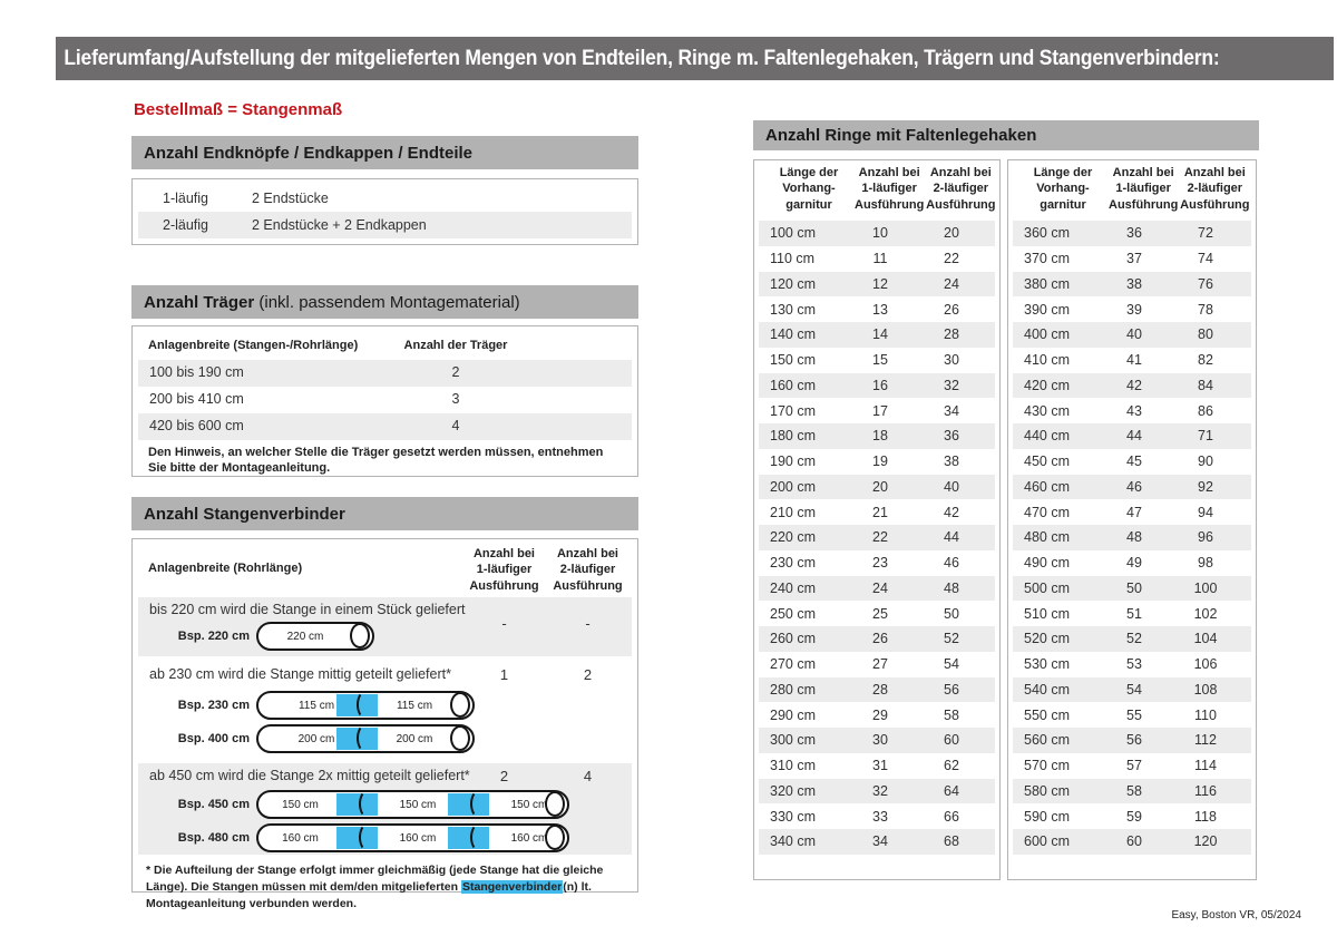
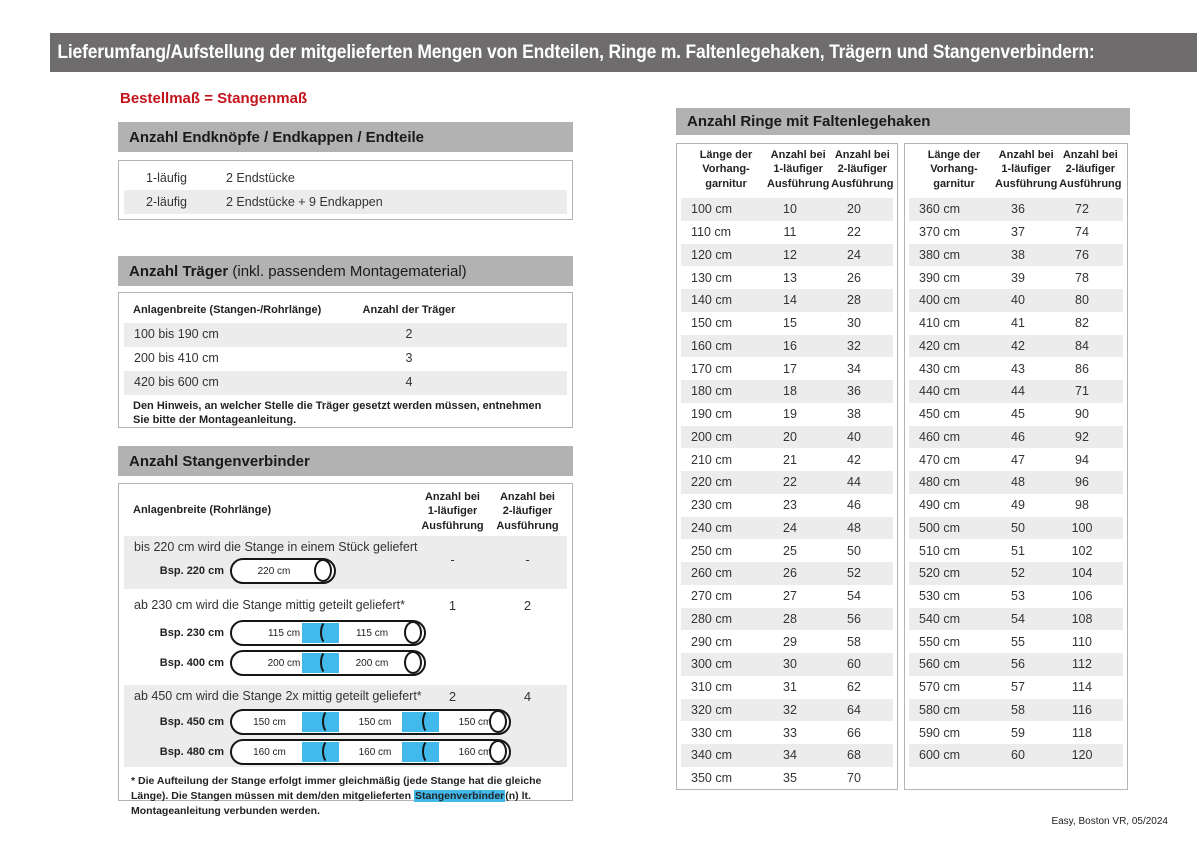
  Lieferumfang/Aufstellung der mitgelieferten Mengen von Endteilen, Ringe m. Faltenlegehaken, Trägern und Stangenverbindern:
  Bestellmaß = Stangenmaß
  Anzahl Endknöpfe / Endkappen / Endteile
  1-läufig
  2 Endstücke
  2-läufig
- 2 Endstücke + 2 Endkappen
+ 2 Endstücke + 9 Endkappen
  Anzahl Träger
  (inkl. passendem Montagematerial)
  Anlagenbreite (Stangen-/Rohrlänge)
  Anzahl der Träger
  100 bis 190 cm
  2
  200 bis 410 cm
  3
  420 bis 600 cm
  4
  Den Hinweis, an welcher Stelle die Träger gesetzt werden müssen, entnehmen Sie bitte der Montageanleitung.
  Anzahl Stangenverbinder
  Anlagenbreite (Rohrlänge)
  Anzahl bei
  1-läufiger
  Ausführung
  Anzahl bei
  2-läufiger
  Ausführung
  bis 220 cm wird die Stange in einem Stück geliefert
  -
  -
  Bsp. 220 cm
  220 cm
  ab 230 cm wird die Stange mittig geteilt geliefert*
  1
  2
  Bsp. 230 cm
  115 cm
  115 cm
  Bsp. 400 cm
  200 cm
  200 cm
  ab 450 cm wird die Stange 2x mittig geteilt geliefert*
  2
  4
  Bsp. 450 cm
  150 cm
  150 cm
  150 cm
  Bsp. 480 cm
  160 cm
  160 cm
  160 cm
  * Die Aufteilung der Stange erfolgt immer gleichmäßig (jede Stange hat die gleiche Länge). Die Stangen müssen mit dem/den mitgelieferten Stangenverbinder(n) lt. Montageanleitung verbunden werden.
  Anzahl Ringe mit Faltenlegehaken
  Länge der
  Vorhang-
  garnitur
  Anzahl bei
  1-läufiger
  Ausführung
  Anzahl bei
  2-läufiger
  Ausführung
  100 cm
  10
  20
  110 cm
  11
  22
  120 cm
  12
  24
  130 cm
  13
  26
  140 cm
  14
  28
  150 cm
  15
  30
  160 cm
  16
  32
  170 cm
  17
  34
  180 cm
  18
  36
  190 cm
  19
  38
  200 cm
  20
  40
  210 cm
  21
  42
  220 cm
  22
  44
  230 cm
  23
  46
  240 cm
  24
  48
  250 cm
  25
  50
  260 cm
  26
  52
  270 cm
  27
  54
  280 cm
  28
  56
  290 cm
  29
  58
  300 cm
  30
  60
  310 cm
  31
  62
  320 cm
  32
  64
  330 cm
  33
  66
  340 cm
  34
  68
+ 350 cm
+ 35
+ 70
  Länge der
  Vorhang-
  garnitur
  Anzahl bei
  1-läufiger
  Ausführung
  Anzahl bei
  2-läufiger
  Ausführung
  360 cm
  36
  72
  370 cm
  37
  74
  380 cm
  38
  76
  390 cm
  39
  78
  400 cm
  40
  80
  410 cm
  41
  82
  420 cm
  42
  84
  430 cm
  43
  86
  440 cm
  44
  71
  450 cm
  45
  90
  460 cm
  46
  92
  470 cm
  47
  94
  480 cm
  48
  96
  490 cm
  49
  98
  500 cm
  50
  100
  510 cm
  51
  102
  520 cm
  52
  104
  530 cm
  53
  106
  540 cm
  54
  108
  550 cm
  55
  110
  560 cm
  56
  112
  570 cm
  57
  114
  580 cm
  58
  116
  590 cm
  59
  118
  600 cm
  60
  120
  Easy, Boston VR, 05/2024
